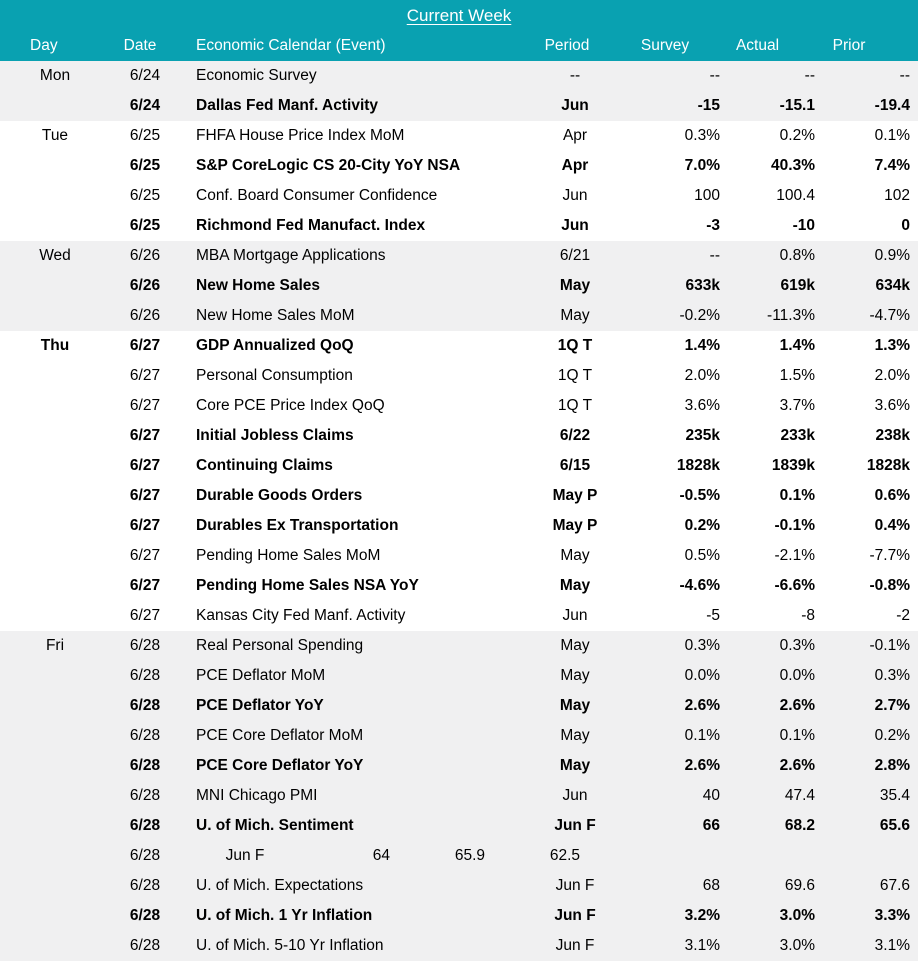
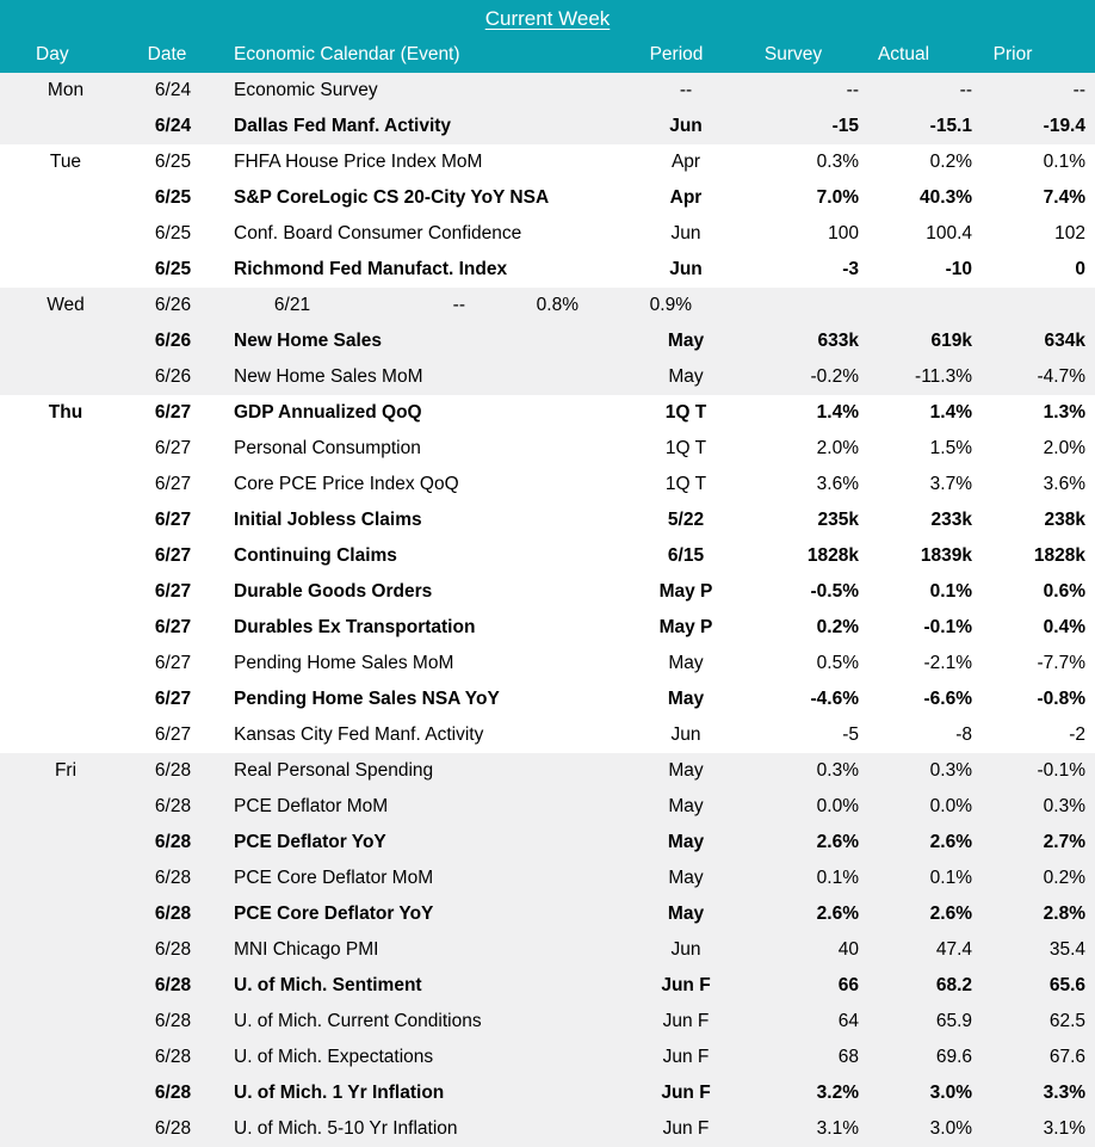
  Current Week
  Day
  Date
  Economic Calendar (Event)
  Period
  Survey
  Actual
  Prior
  Mon
  6/24
  Economic Survey
  --
  --
  --
  --
  6/24
  Dallas Fed Manf. Activity
  Jun
  -15
  -15.1
  -19.4
  Tue
  6/25
  FHFA House Price Index MoM
  Apr
  0.3%
  0.2%
  0.1%
  6/25
  S&P CoreLogic CS 20-City YoY NSA
  Apr
  7.0%
  40.3%
  7.4%
  6/25
  Conf. Board Consumer Confidence
  Jun
  100
  100.4
  102
  6/25
  Richmond Fed Manufact. Index
  Jun
  -3
  -10
  0
  Wed
  6/26
- MBA Mortgage Applications
  6/21
  --
  0.8%
  0.9%
  6/26
  New Home Sales
  May
  633k
  619k
  634k
  6/26
  New Home Sales MoM
  May
  -0.2%
  -11.3%
  -4.7%
  Thu
  6/27
  GDP Annualized QoQ
  1Q T
  1.4%
  1.4%
  1.3%
  6/27
  Personal Consumption
  1Q T
  2.0%
  1.5%
  2.0%
  6/27
  Core PCE Price Index QoQ
  1Q T
  3.6%
  3.7%
  3.6%
  6/27
  Initial Jobless Claims
- 6/22
+ 5/22
  235k
  233k
  238k
  6/27
  Continuing Claims
  6/15
  1828k
  1839k
  1828k
  6/27
  Durable Goods Orders
  May P
  -0.5%
  0.1%
  0.6%
  6/27
  Durables Ex Transportation
  May P
  0.2%
  -0.1%
  0.4%
  6/27
  Pending Home Sales MoM
  May
  0.5%
  -2.1%
  -7.7%
  6/27
  Pending Home Sales NSA YoY
  May
  -4.6%
  -6.6%
  -0.8%
  6/27
  Kansas City Fed Manf. Activity
  Jun
  -5
  -8
  -2
  Fri
  6/28
  Real Personal Spending
  May
  0.3%
  0.3%
  -0.1%
  6/28
  PCE Deflator MoM
  May
  0.0%
  0.0%
  0.3%
  6/28
  PCE Deflator YoY
  May
  2.6%
  2.6%
  2.7%
  6/28
  PCE Core Deflator MoM
  May
  0.1%
  0.1%
  0.2%
  6/28
  PCE Core Deflator YoY
  May
  2.6%
  2.6%
  2.8%
  6/28
  MNI Chicago PMI
  Jun
  40
  47.4
  35.4
  6/28
  U. of Mich. Sentiment
  Jun F
  66
  68.2
  65.6
  6/28
+ U. of Mich. Current Conditions
  Jun F
  64
  65.9
  62.5
  6/28
  U. of Mich. Expectations
  Jun F
  68
  69.6
  67.6
  6/28
  U. of Mich. 1 Yr Inflation
  Jun F
  3.2%
  3.0%
  3.3%
  6/28
  U. of Mich. 5-10 Yr Inflation
  Jun F
  3.1%
  3.0%
  3.1%
